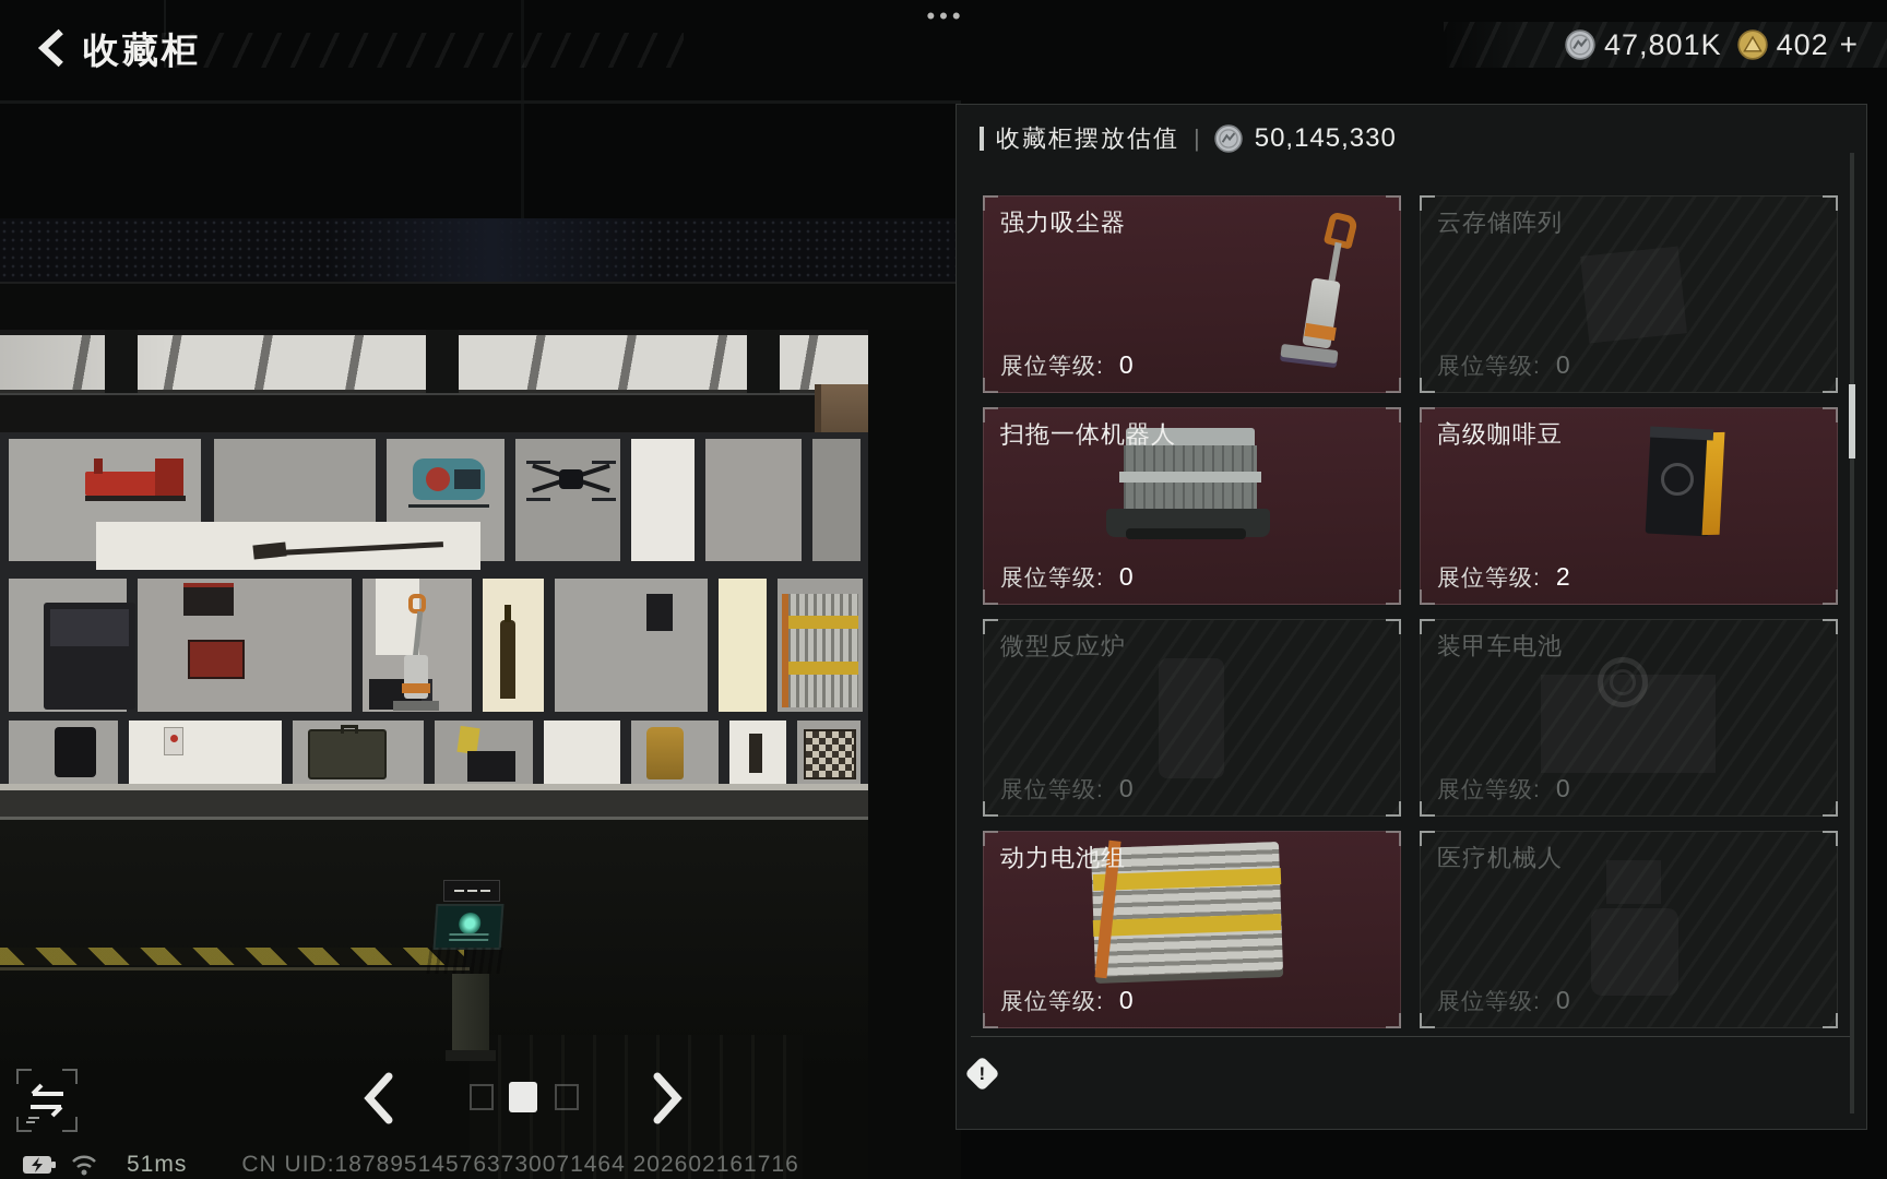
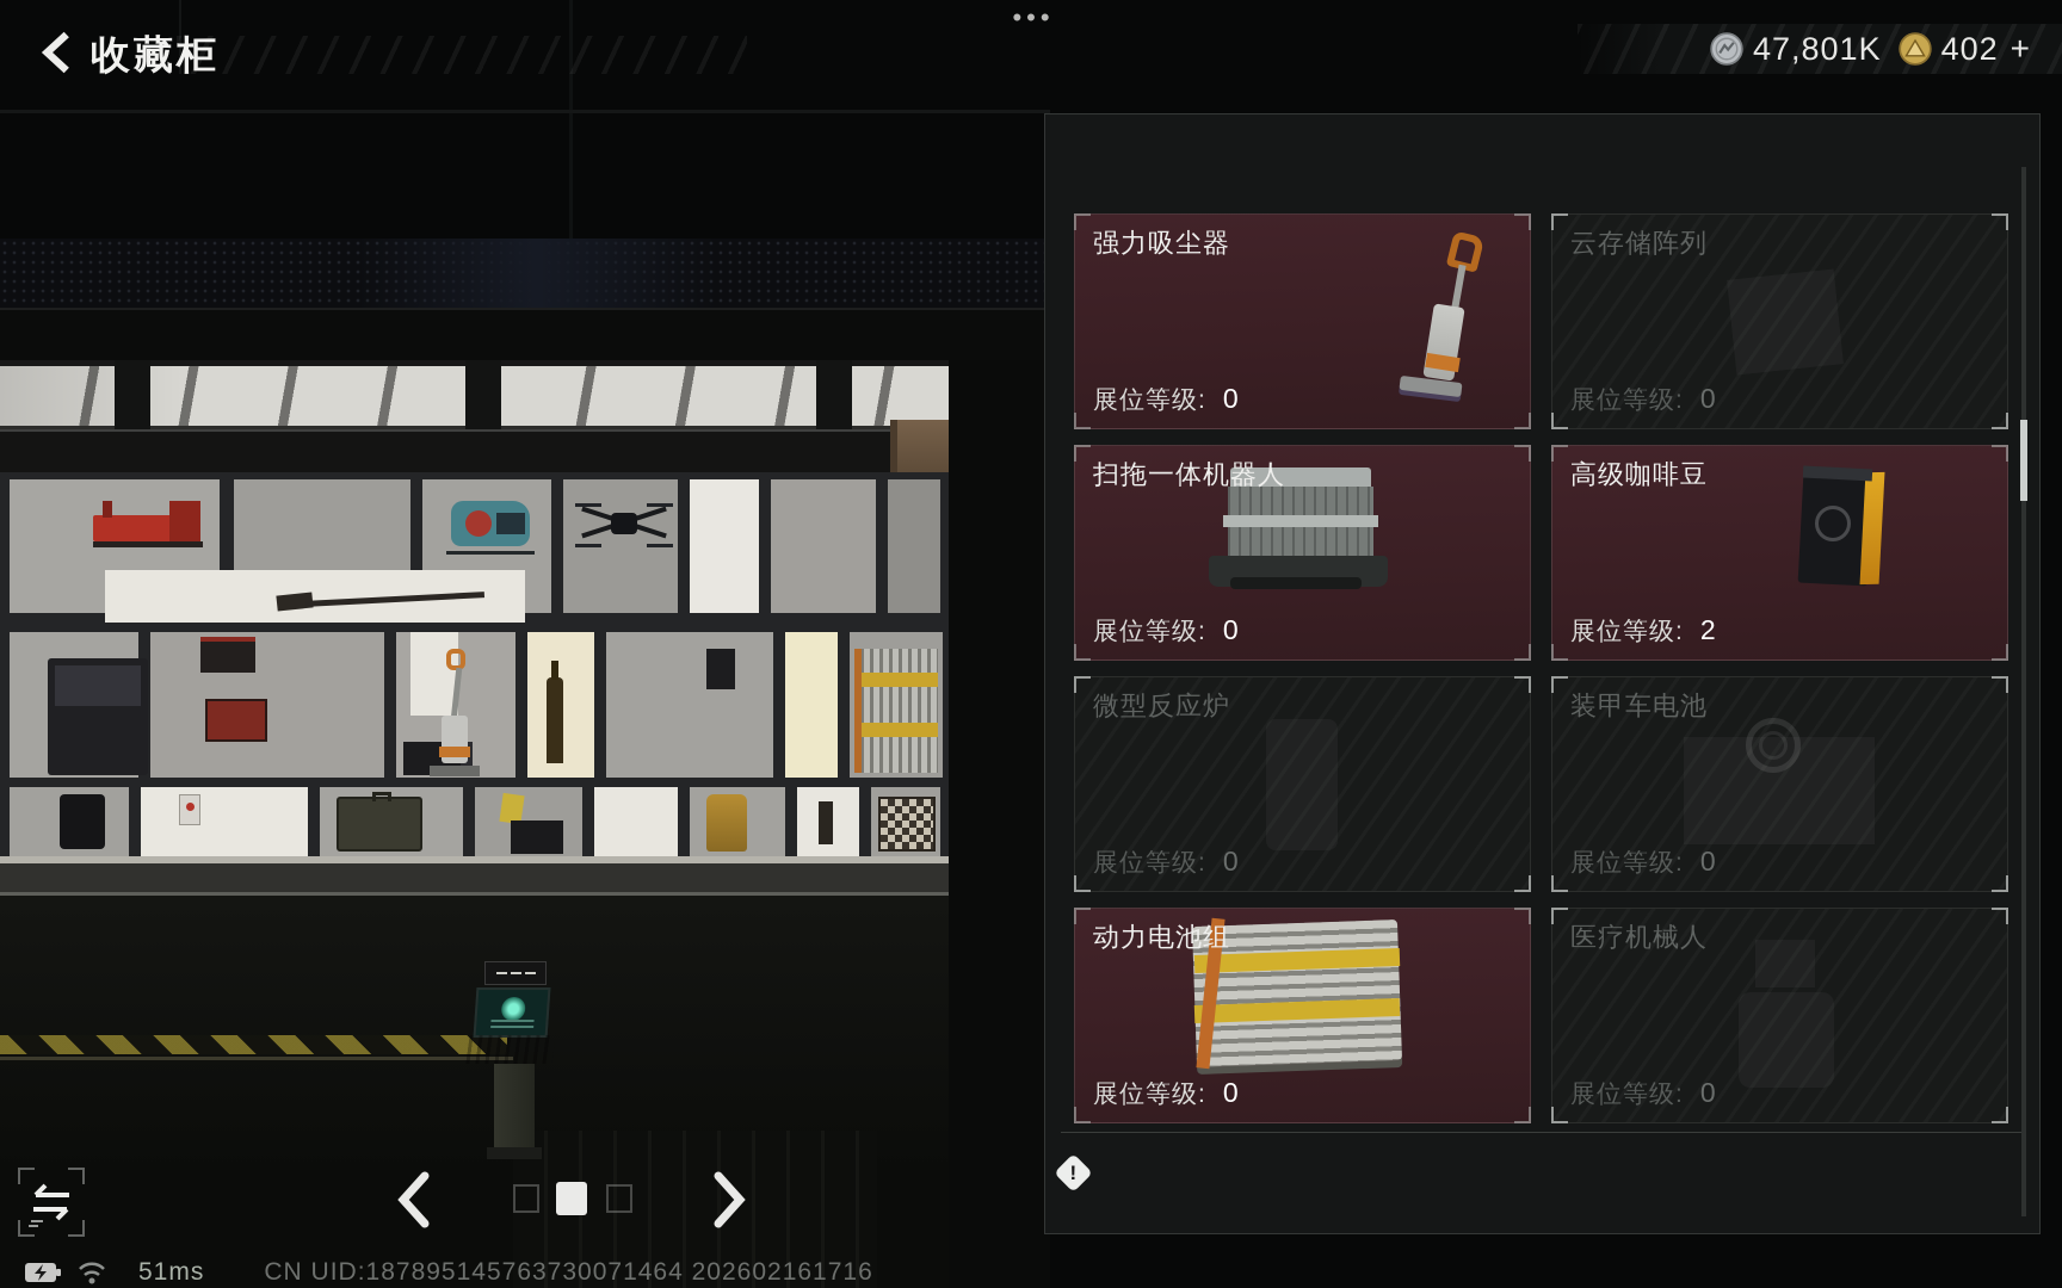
  收藏柜
  •••
  47,801K
  402
  +
- 收藏柜摆放估值
- |
- 50,145,330
  强力吸尘器
  展位等级:
  0
  云存储阵列
  展位等级:
  0
  扫拖一体机器人
  展位等级:
  0
  高级咖啡豆
  展位等级:
  2
  微型反应炉
  展位等级:
  0
  装甲车电池
  展位等级:
  0
  动力电池组
  展位等级:
  0
  医疗机械人
  展位等级:
  0
  51ms
  CN UID:187895145763730071464 202602161716
